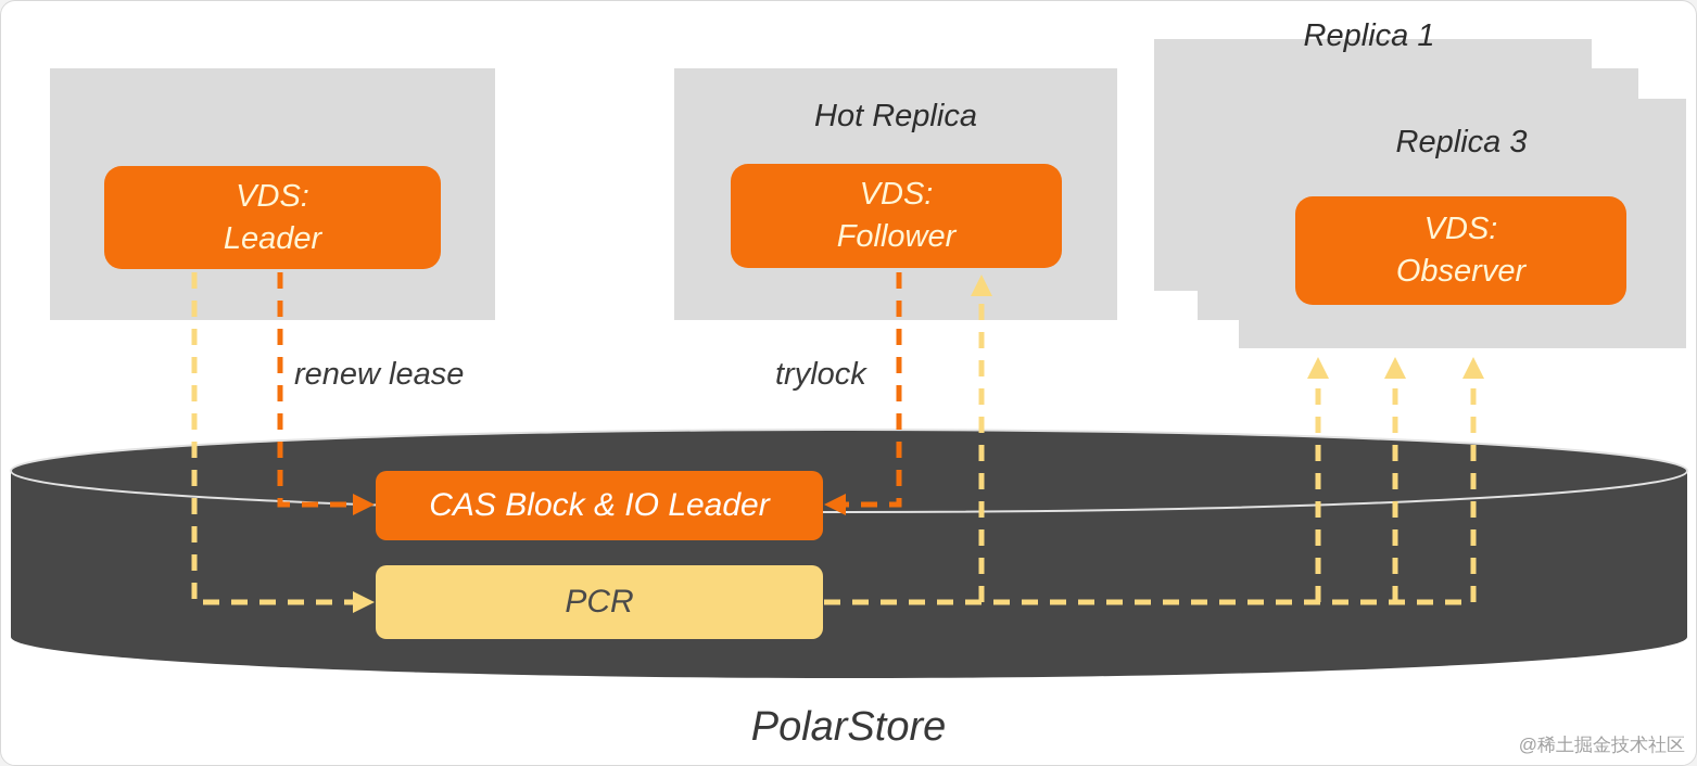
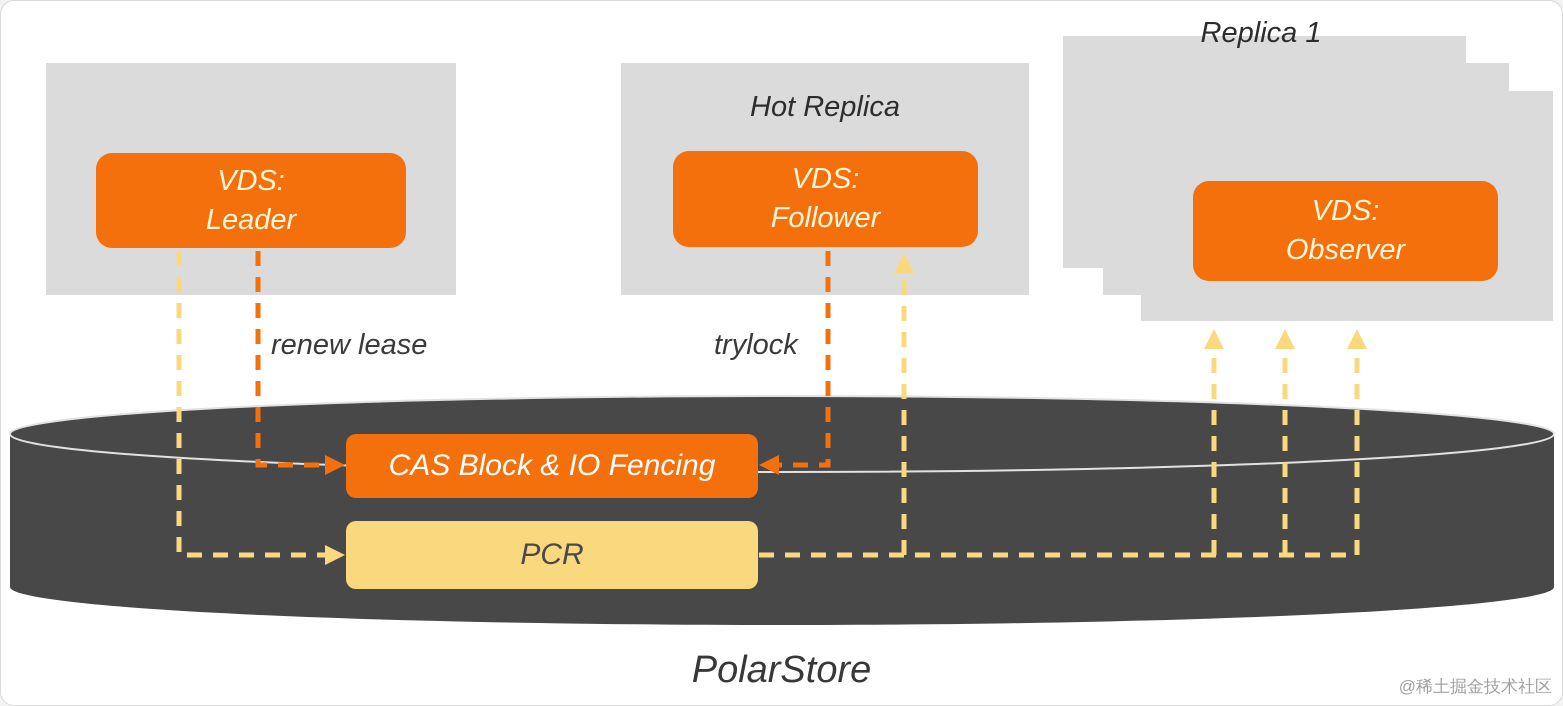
  Replica 1
- Replica 3
  VDS:
  Observer
  VDS:
  Leader
  Hot Replica
  VDS:
  Follower
- CAS Block & IO Leader
+ CAS Block & IO Fencing
  PCR
  renew lease
  trylock
  PolarStore
  @稀土掘金技术社区
